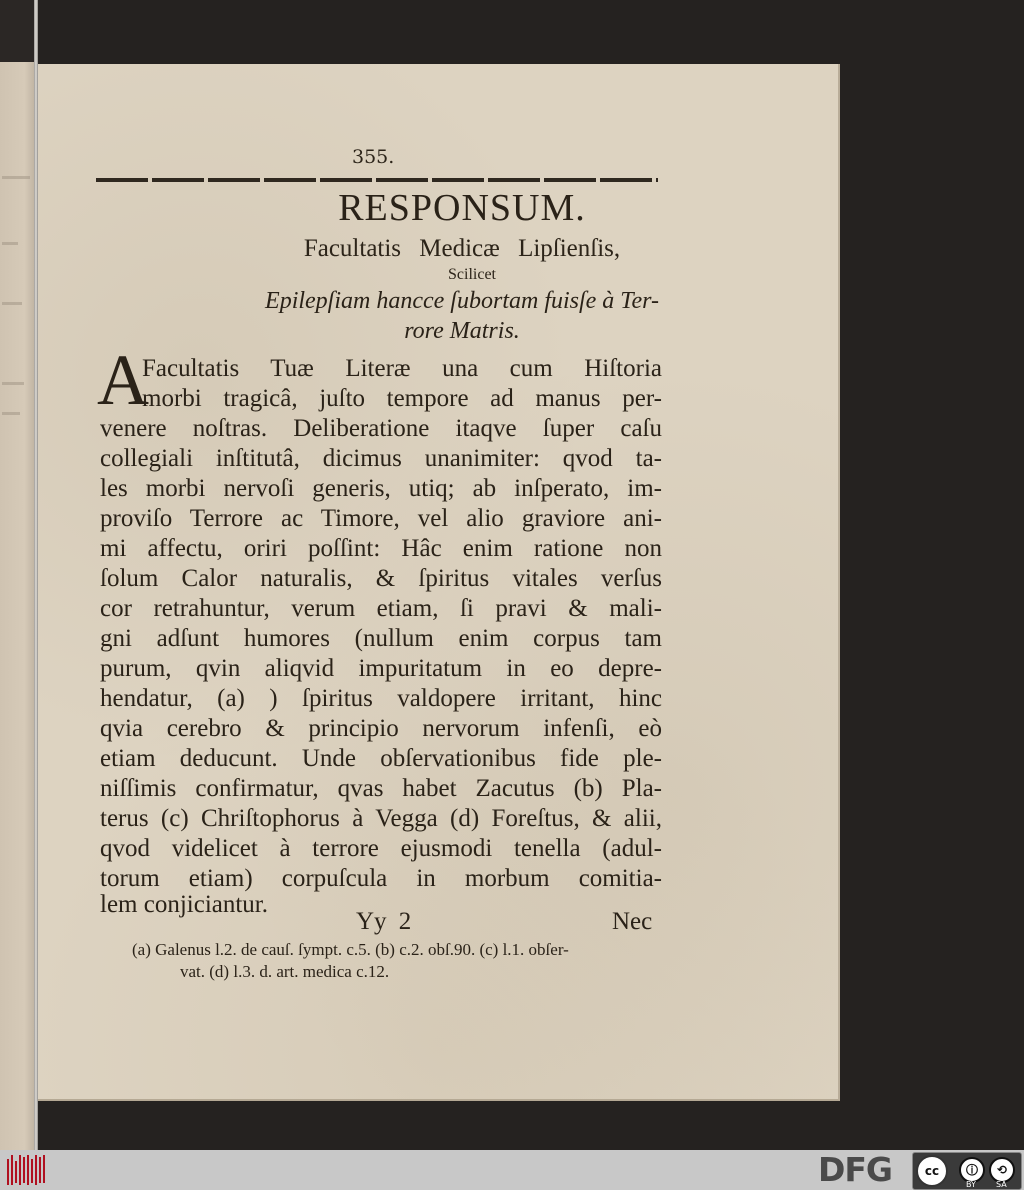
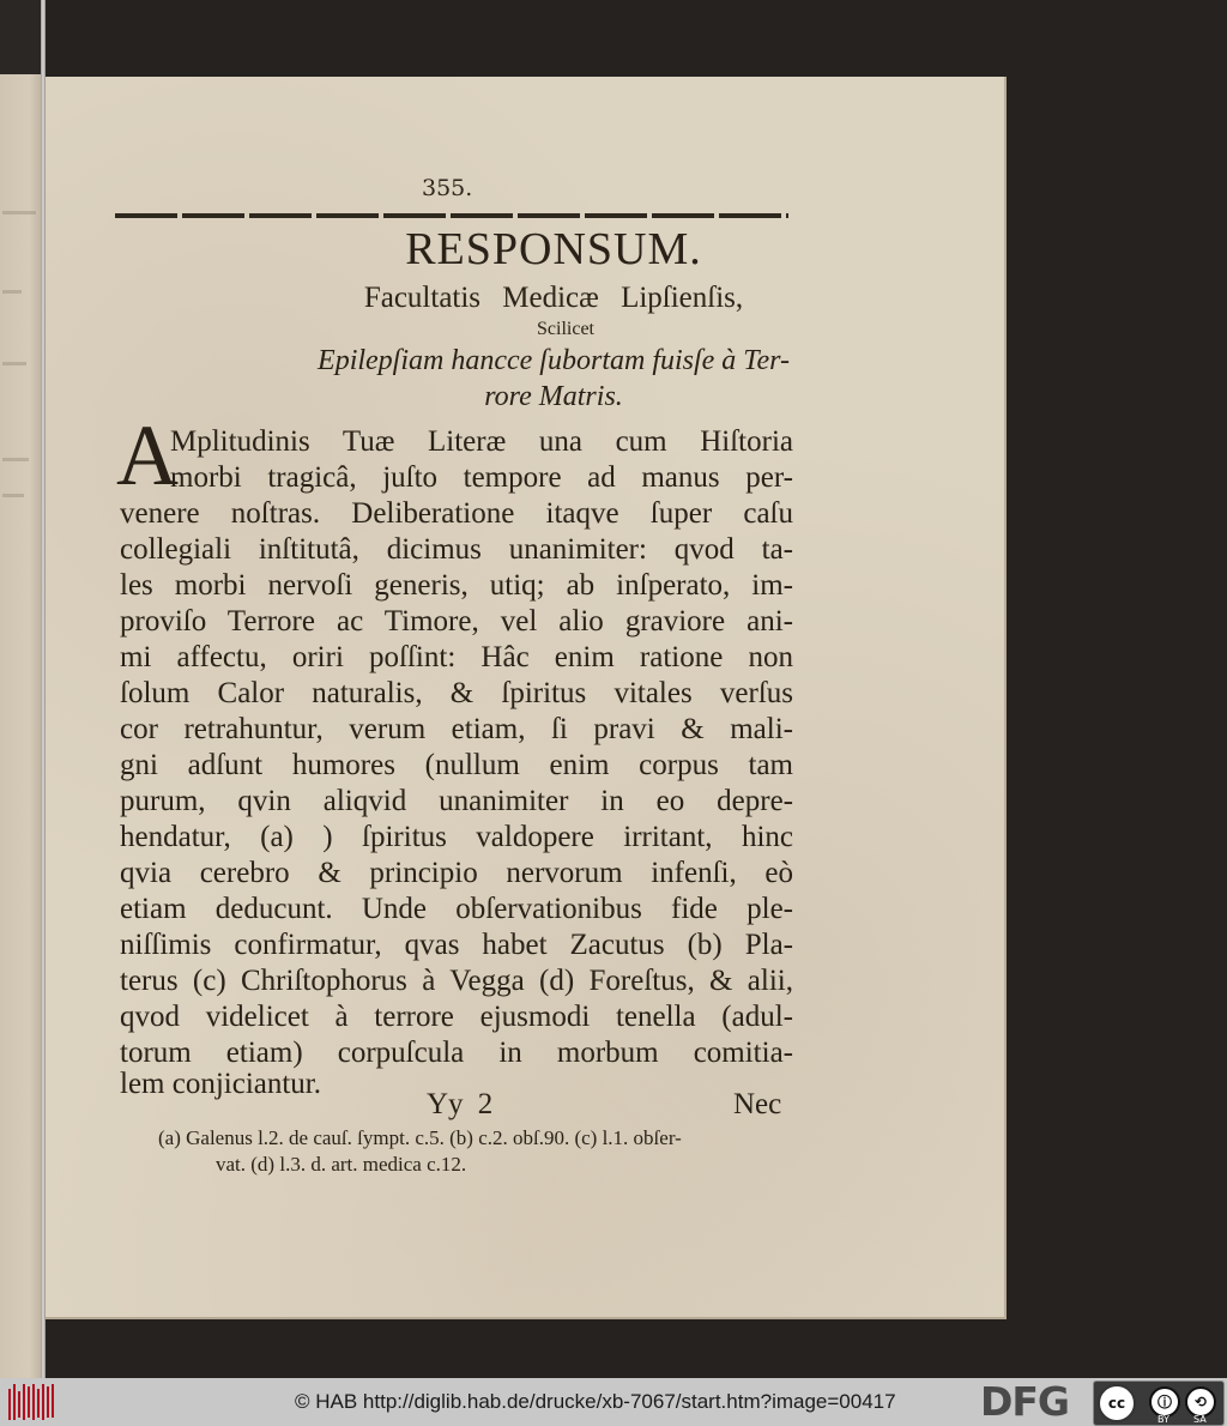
  355.
  RESPONSUM.
  Facultatis Medicæ Lipſienſis,
  Scilicet
  Epilepſiam hancce ſubortam fuisſe à Ter-
  rore Matris.
  A
- Facultatis Tuæ Literæ una cum Hiſtoria
+ Mplitudinis Tuæ Literæ una cum Hiſtoria
  morbi tragicâ, juſto tempore ad manus per-
  venere noſtras. Deliberatione itaqve ſuper caſu
  collegiali inſtitutâ, dicimus unanimiter: qvod ta-
  les morbi nervoſi generis, utiq; ab inſperato, im-
  proviſo Terrore ac Timore, vel alio graviore ani-
  mi affectu, oriri poſſint: Hâc enim ratione non
  ſolum Calor naturalis, & ſpiritus vitales verſus
  cor retrahuntur, verum etiam, ſi pravi & mali-
  gni adſunt humores (nullum enim corpus tam
- purum, qvin aliqvid impuritatum in eo depre-
+ purum, qvin aliqvid unanimiter in eo depre-
  hendatur, (a) ) ſpiritus valdopere irritant, hinc
  qvia cerebro & principio nervorum infenſi, eò
  etiam deducunt. Unde obſervationibus fide ple-
  niſſimis confirmatur, qvas habet Zacutus (b) Pla-
  terus (c) Chriſtophorus à Vegga (d) Foreſtus, & alii,
  qvod videlicet à terrore ejusmodi tenella (adul-
  torum etiam) corpuſcula in morbum comitia-
  lem conjiciantur.
  Yy 2
  Nec
  (a) Galenus l.2. de cauſ. ſympt. c.5. (b) c.2. obſ.90. (c) l.1. obſer-
  vat. (d) l.3. d. art. medica c.12.
+ © HAB http://diglib.hab.de/drucke/xb-7067/start.htm?image=00417
  DFG
  cc
  ⓘ
  ⟲
  BY
  SA
